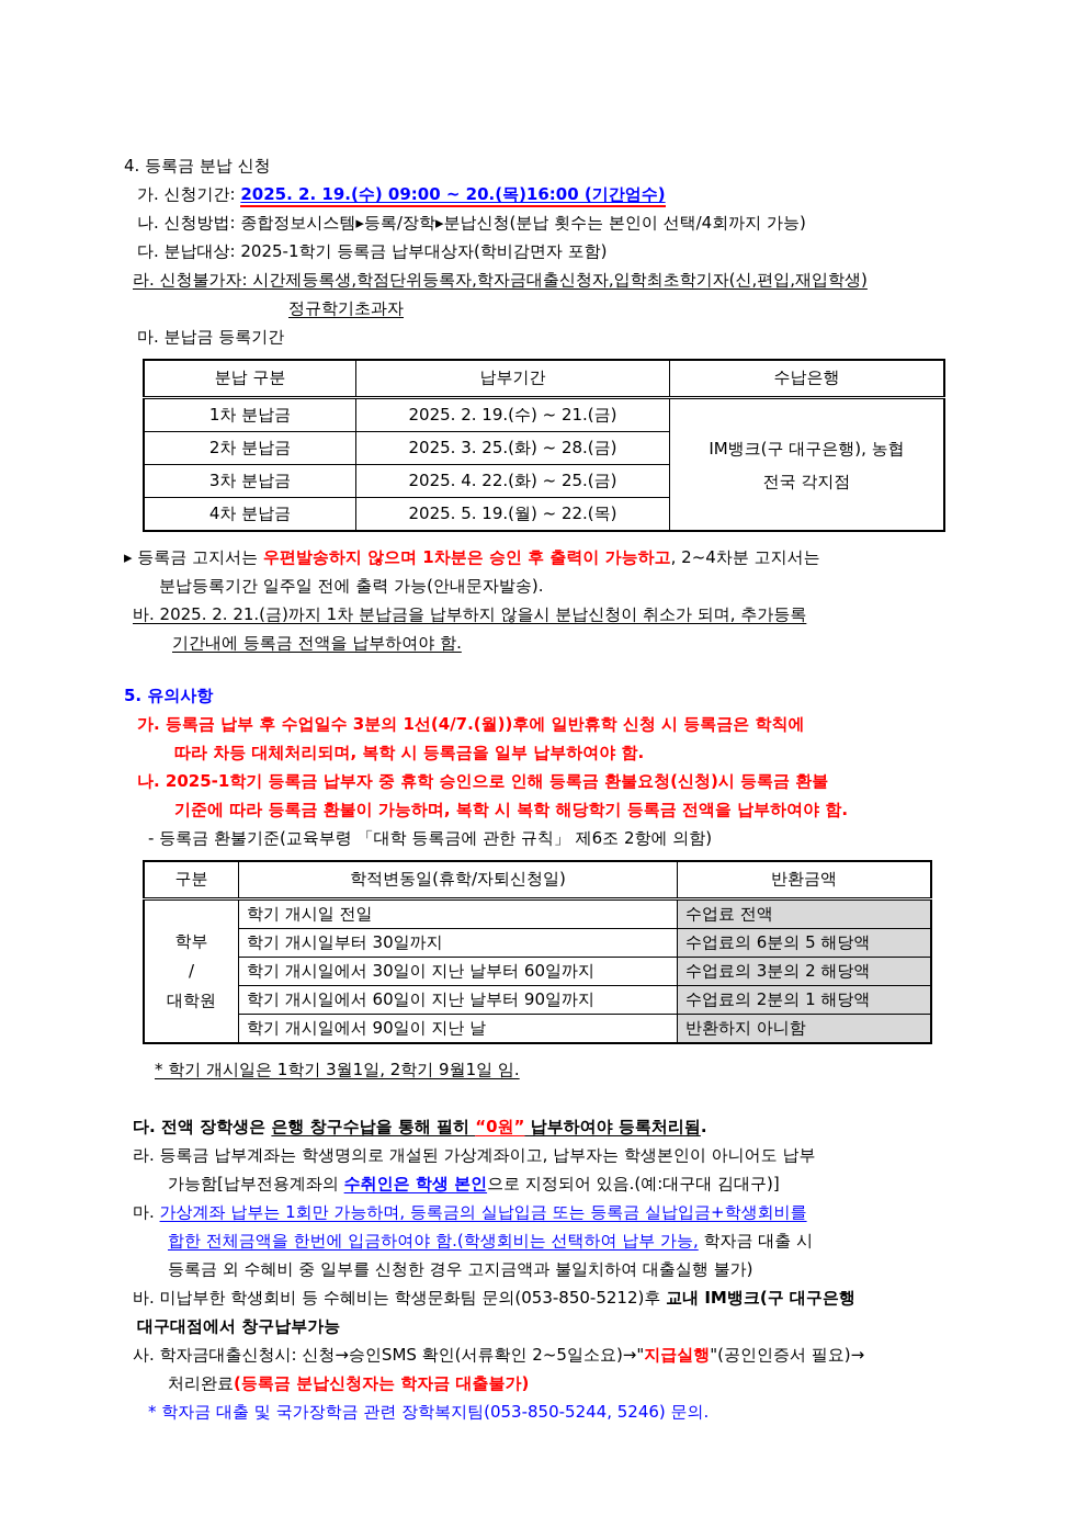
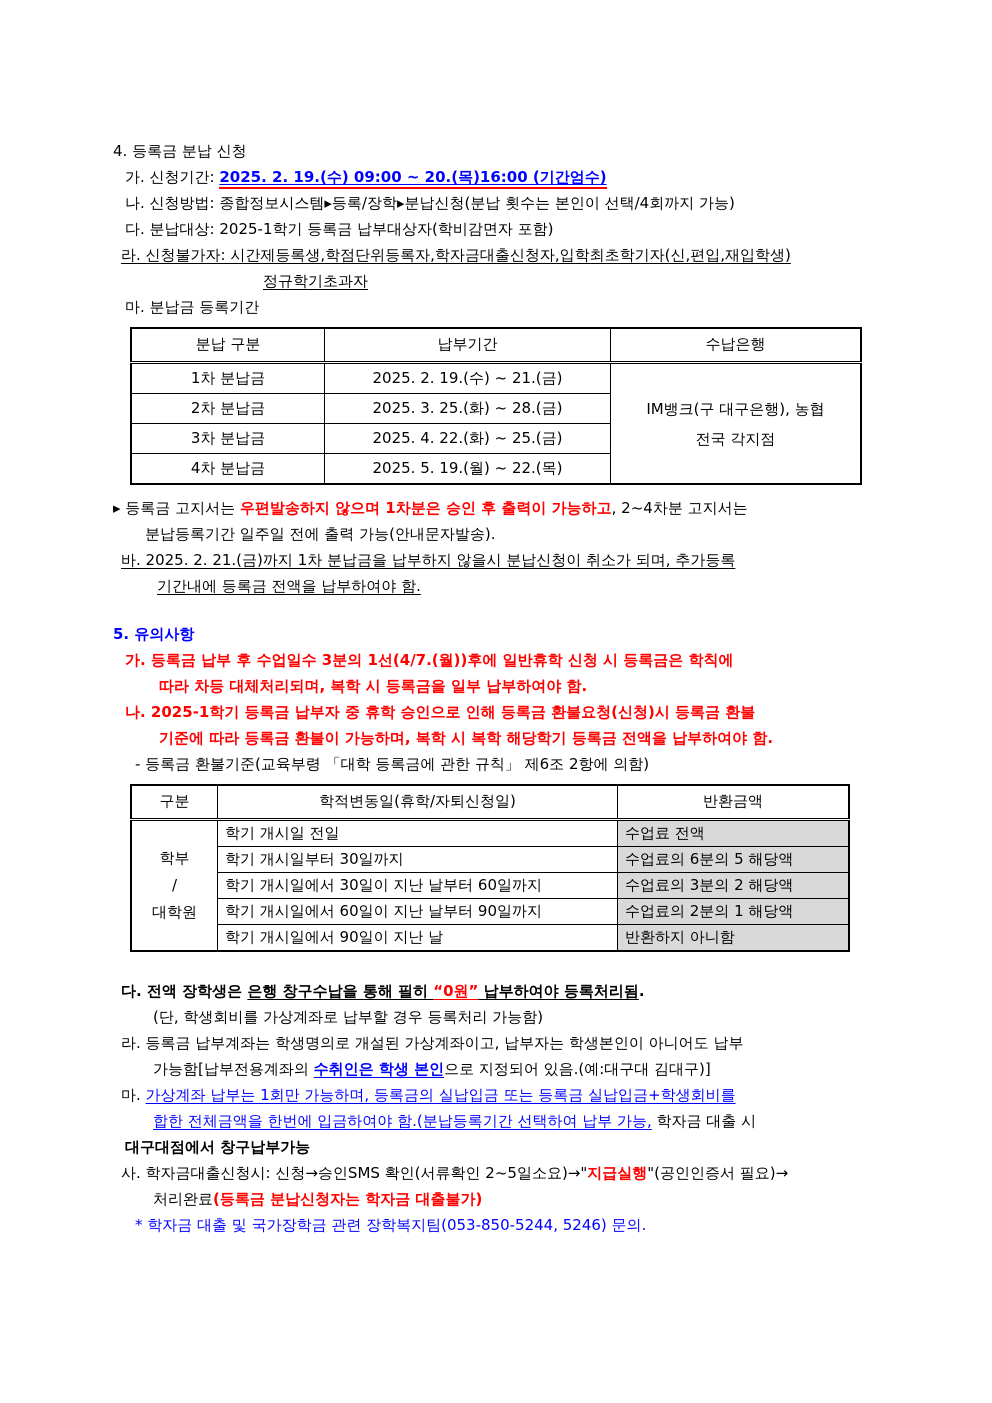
  4. 등록금 분납 신청
  가. 신청기간: 2025. 2. 19.(수) 09:00 ~ 20.(목)16:00 (기간엄수)
  나. 신청방법: 종합정보시스템▸등록/장학▸분납신청(분납 횟수는 본인이 선택/4회까지 가능)
  다. 분납대상: 2025-1학기 등록금 납부대상자(학비감면자 포함)
  라. 신청불가자: 시간제등록생,학점단위등록자,학자금대출신청자,입학최초학기자(신,편입,재입학생)
  정규학기초과자
  마. 분납금 등록기간
  분납 구분	납부기간	수납은행
  1차 분납금	2025. 2. 19.(수) ~ 21.(금)	IM뱅크(구 대구은행), 농협 전국 각지점
  2차 분납금	2025. 3. 25.(화) ~ 28.(금)
  3차 분납금	2025. 4. 22.(화) ~ 25.(금)
  4차 분납금	2025. 5. 19.(월) ~ 22.(목)
  ▸ 등록금 고지서는 우편발송하지 않으며 1차분은 승인 후 출력이 가능하고, 2~4차분 고지서는
  분납등록기간 일주일 전에 출력 가능(안내문자발송).
  바. 2025. 2. 21.(금)까지 1차 분납금을 납부하지 않을시 분납신청이 취소가 되며, 추가등록
  기간내에 등록금 전액을 납부하여야 함.
  5. 유의사항
  가. 등록금 납부 후 수업일수 3분의 1선(4/7.(월))후에 일반휴학 신청 시 등록금은 학칙에
  따라 차등 대체처리되며, 복학 시 등록금을 일부 납부하여야 함.
  나. 2025-1학기 등록금 납부자 중 휴학 승인으로 인해 등록금 환불요청(신청)시 등록금 환불
  기준에 따라 등록금 환불이 가능하며, 복학 시 복학 해당학기 등록금 전액을 납부하여야 함.
  - 등록금 환불기준(교육부령 「대학 등록금에 관한 규칙」 제6조 2항에 의함)
  구분	학적변동일(휴학/자퇴신청일)	반환금액
  학부 / 대학원	학기 개시일 전일	수업료 전액
  학기 개시일부터 30일까지	수업료의 6분의 5 해당액
  학기 개시일에서 30일이 지난 날부터 60일까지	수업료의 3분의 2 해당액
  학기 개시일에서 60일이 지난 날부터 90일까지	수업료의 2분의 1 해당액
  학기 개시일에서 90일이 지난 날	반환하지 아니함
- * 학기 개시일은 1학기 3월1일, 2학기 9월1일 임.
  다. 전액 장학생은 은행 창구수납을 통해 필히 “0원” 납부하여야 등록처리됨.
+ (단, 학생회비를 가상계좌로 납부할 경우 등록처리 가능함)
  라. 등록금 납부계좌는 학생명의로 개설된 가상계좌이고, 납부자는 학생본인이 아니어도 납부
  가능함[납부전용계좌의 수취인은 학생 본인으로 지정되어 있음.(예:대구대 김대구)]
  마. 가상계좌 납부는 1회만 가능하며, 등록금의 실납입금 또는 등록금 실납입금+학생회비를
- 합한 전체금액을 한번에 입금하여야 함.(학생회비는 선택하여 납부 가능, 학자금 대출 시
+ 합한 전체금액을 한번에 입금하여야 함.(분납등록기간 선택하여 납부 가능, 학자금 대출 시
- 등록금 외 수혜비 중 일부를 신청한 경우 고지금액과 불일치하여 대출실행 불가)
- 바. 미납부한 학생회비 등 수혜비는 학생문화팀 문의(053-850-5212)후 교내 IM뱅크(구 대구은행
  대구대점에서 창구납부가능
  사. 학자금대출신청시: 신청→승인SMS 확인(서류확인 2~5일소요)→"지급실행"(공인인증서 필요)→
  처리완료(등록금 분납신청자는 학자금 대출불가)
  * 학자금 대출 및 국가장학금 관련 장학복지팀(053-850-5244, 5246) 문의.
